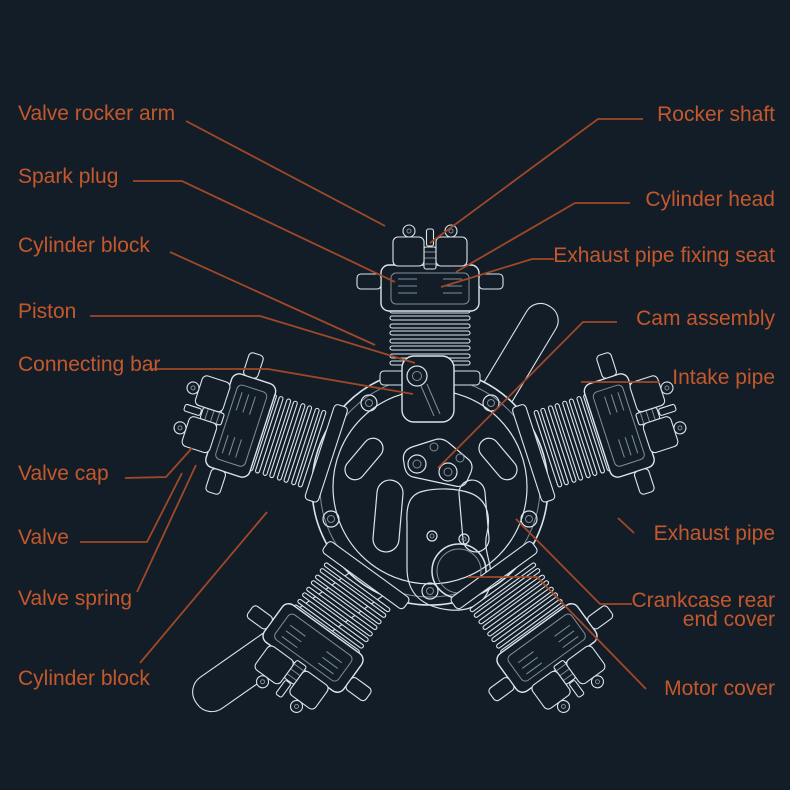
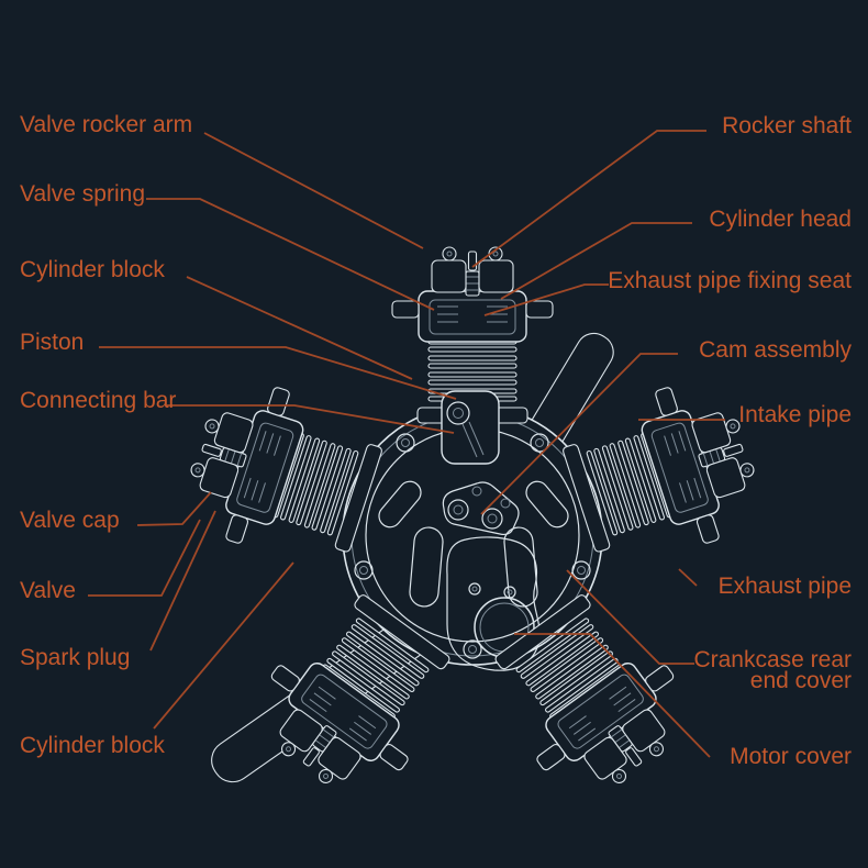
  Valve rocker arm
- Spark plug
+ Valve spring
  Cylinder block
  Piston
  Connecting bar
  Valve cap
  Valve
- Valve spring
+ Spark plug
  Cylinder block
  Rocker shaft
  Cylinder head
  Exhaust pipe fixing seat
  Cam assembly
  Intake pipe
  Exhaust pipe
  Crankcase rear
  end cover
  Motor cover
